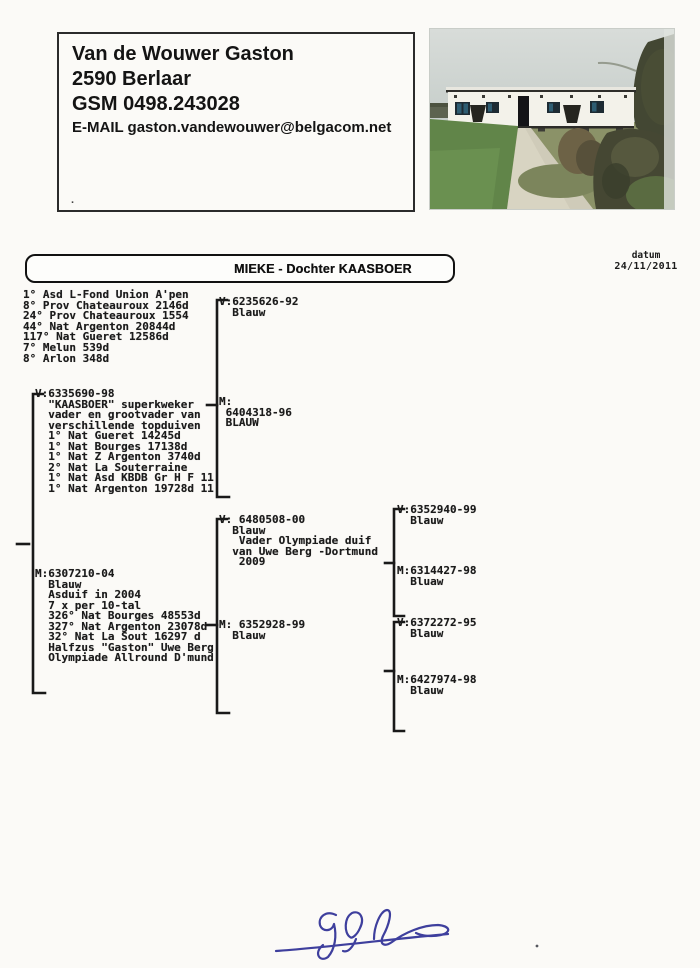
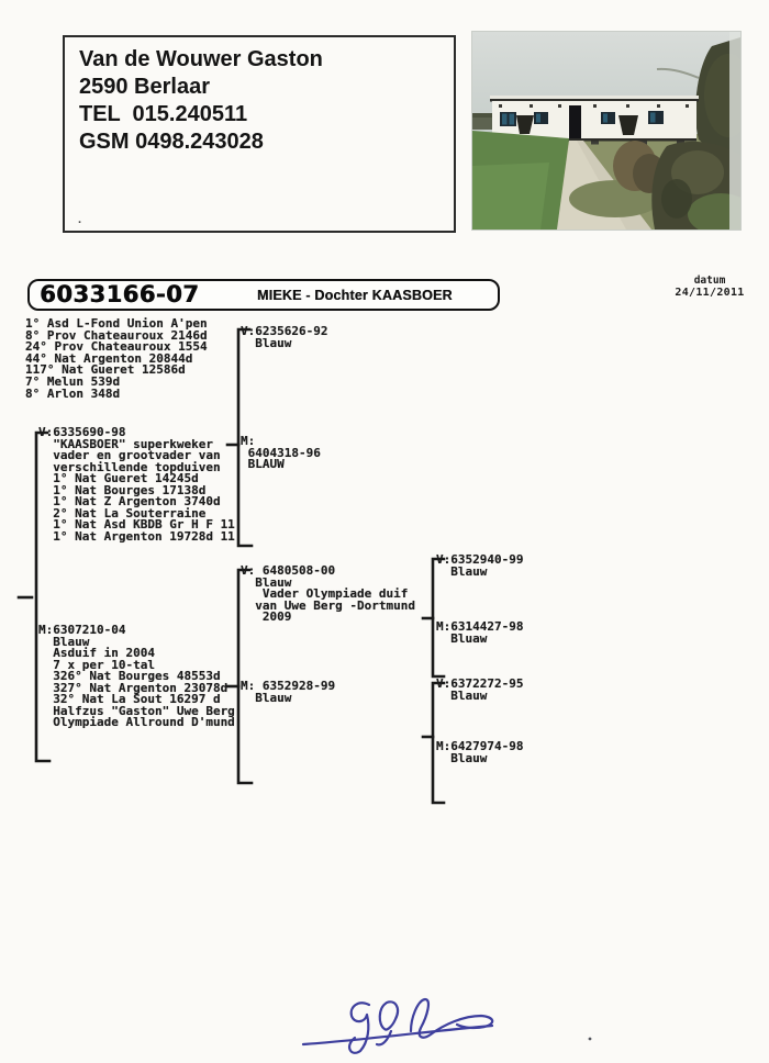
  Van de Wouwer Gaston
  2590 Berlaar
+ TEL 015.240511
  GSM 0498.243028
- E-MAIL gaston.vandewouwer@belgacom.net
  .
  datum
  24/11/2011
+ 6033166-07
  MIEKE - Dochter KAASBOER
  1° Asd L-Fond Union A'pen
  8° Prov Chateauroux 2146d
  24° Prov Chateauroux 1554
  44° Nat Argenton 20844d
  117° Nat Gueret 12586d
  7° Melun 539d
  8° Arlon 348d
  V:6335690-98
  "KAASBOER" superkweker
  vader en grootvader van
  verschillende topduiven
  1° Nat Gueret 14245d
  1° Nat Bourges 17138d
  1° Nat Z Argenton 3740d
  2° Nat La Souterraine
  1° Nat Asd KBDB Gr H F 11
  1° Nat Argenton 19728d 11
  M:6307210-04
  Blauw
  Asduif in 2004
  7 x per 10-tal
  326° Nat Bourges 48553d
  327° Nat Argenton 23078d
  32° Nat La Sout 16297 d
  Halfzus "Gaston" Uwe Berg
  Olympiade Allround D'mund
  V:6235626-92
  Blauw
  M:
  6404318-96
  BLAUW
  V: 6480508-00
  Blauw
  Vader Olympiade duif
  van Uwe Berg -Dortmund
  2009
  M: 6352928-99
  Blauw
  V:6352940-99
  Blauw
  M:6314427-98
  Bluaw
  V:6372272-95
  Blauw
  M:6427974-98
  Blauw
